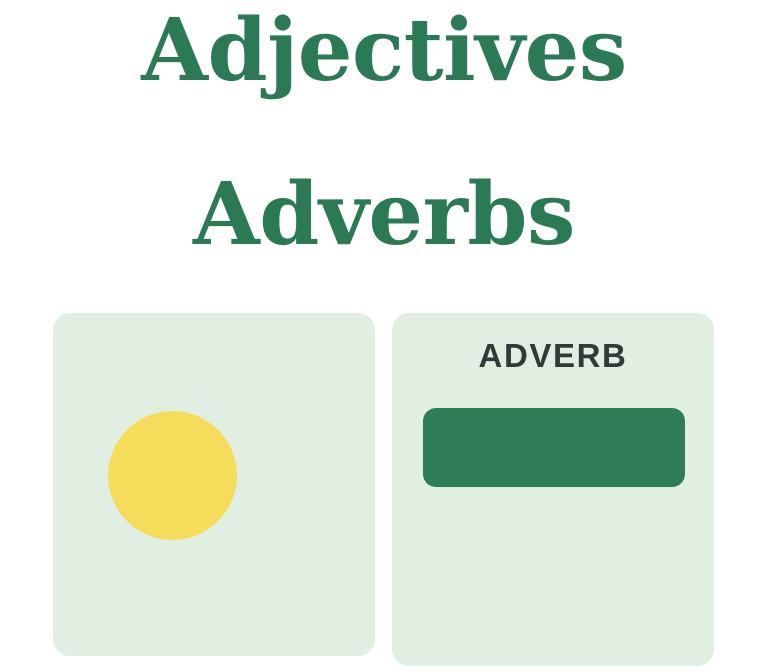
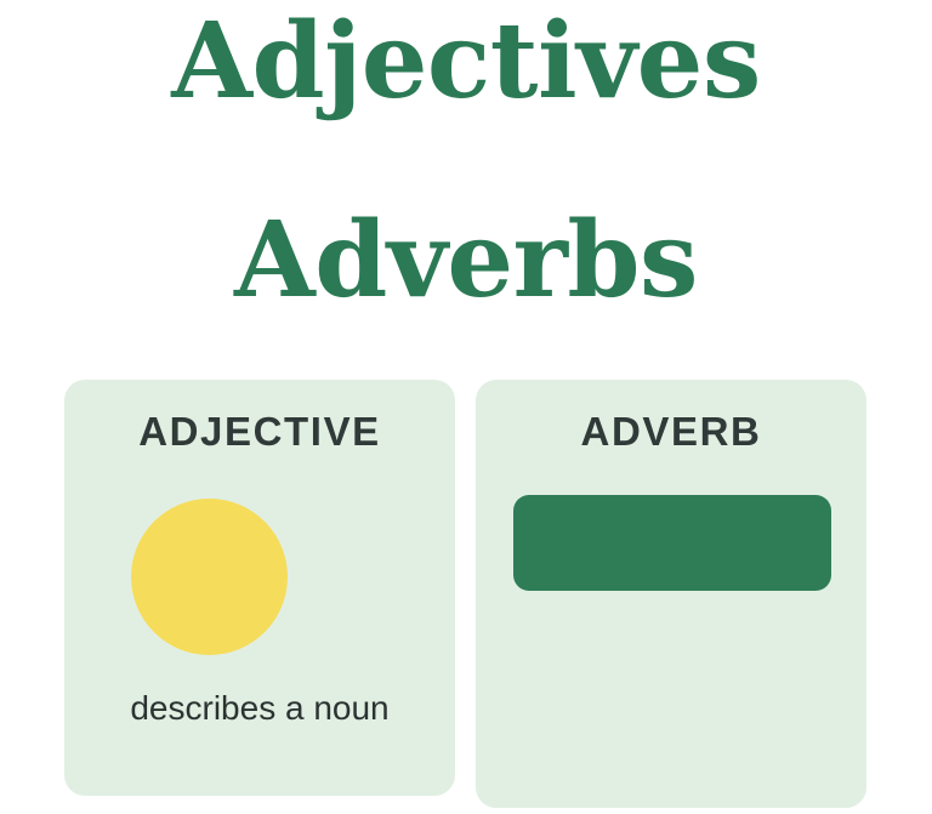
  Adjectives
  Adverbs
+ ADJECTIVE
+ describes a noun
  ADVERB
